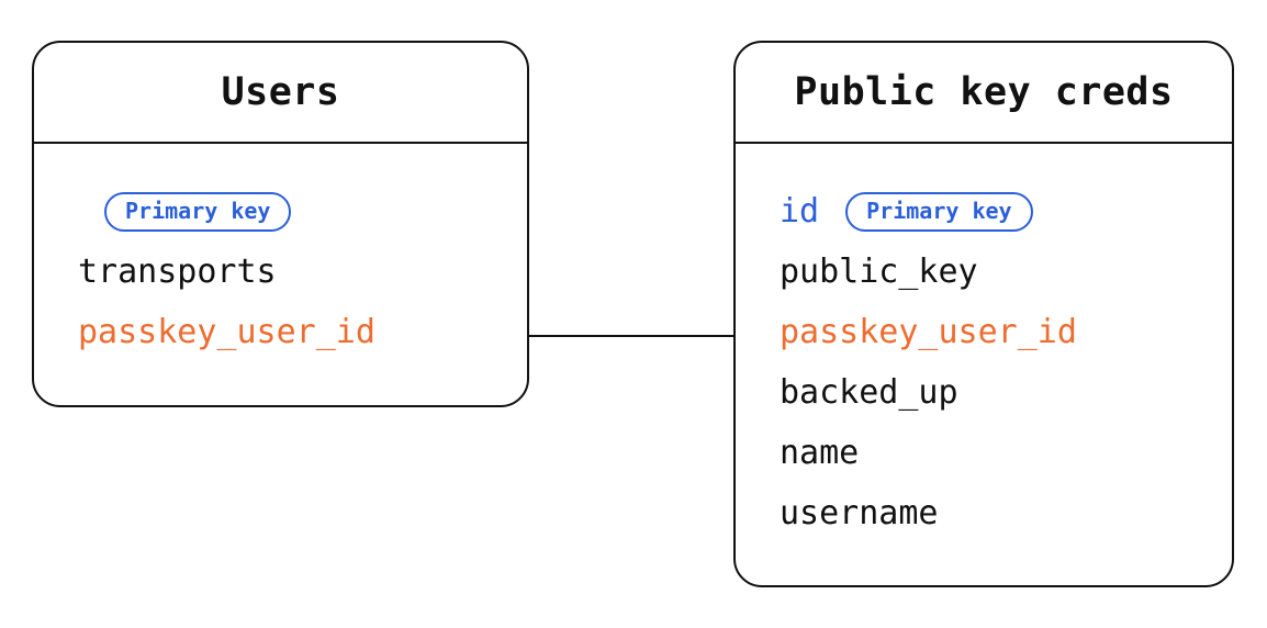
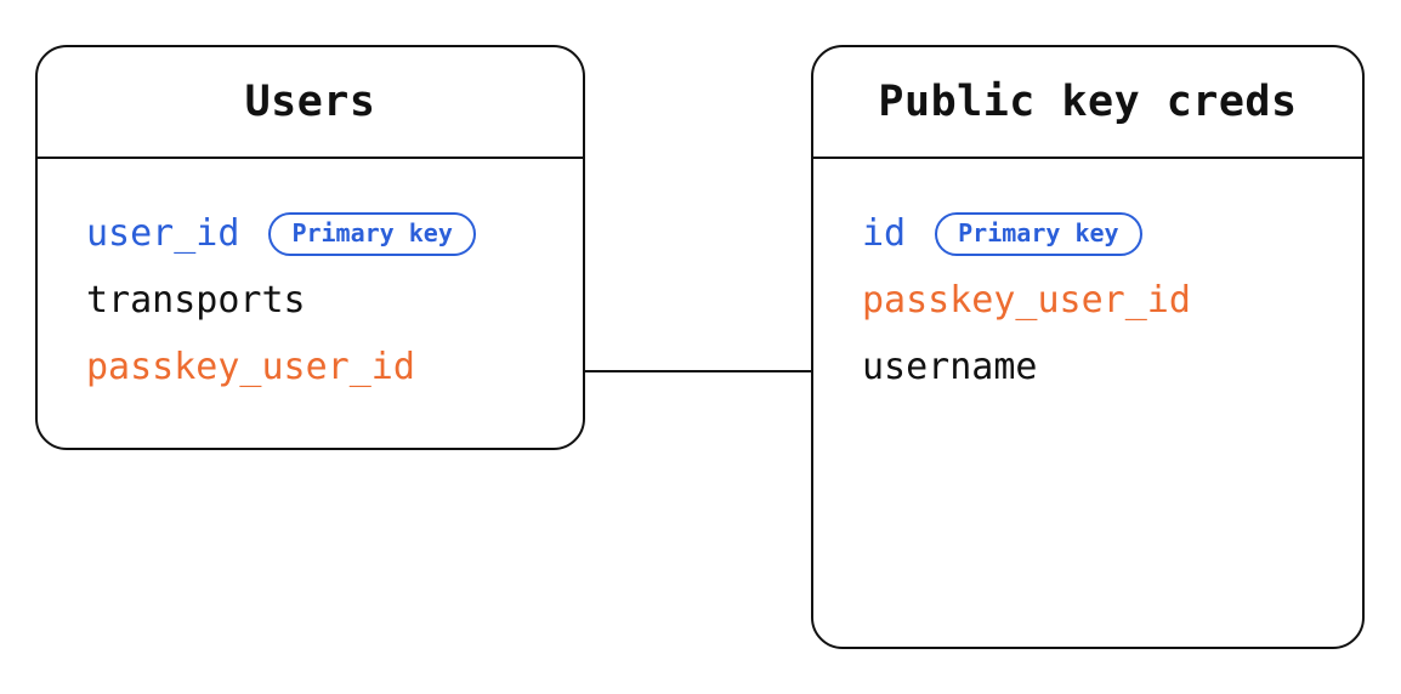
  Users
+ user_id
  Primary key
  transports
  passkey_user_id
  Public key creds
  id
  Primary key
- public_key
  passkey_user_id
- backed_up
- name
  username
